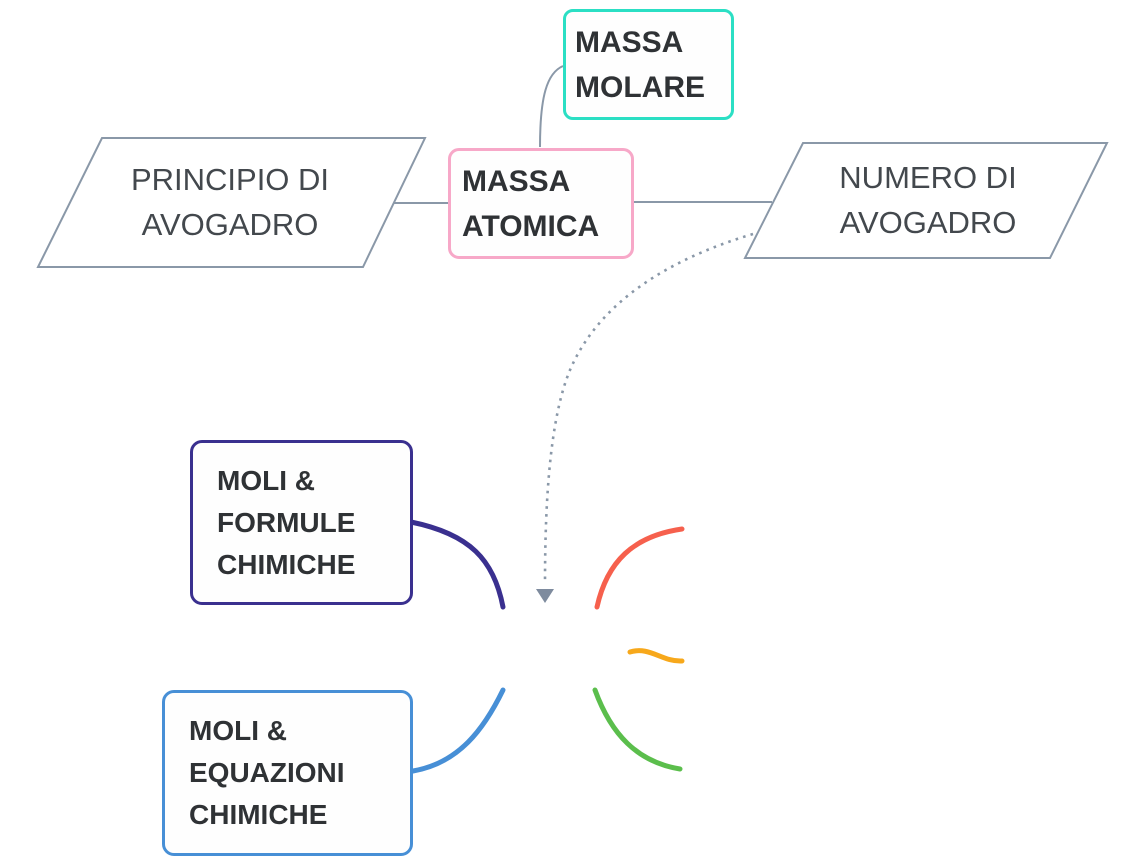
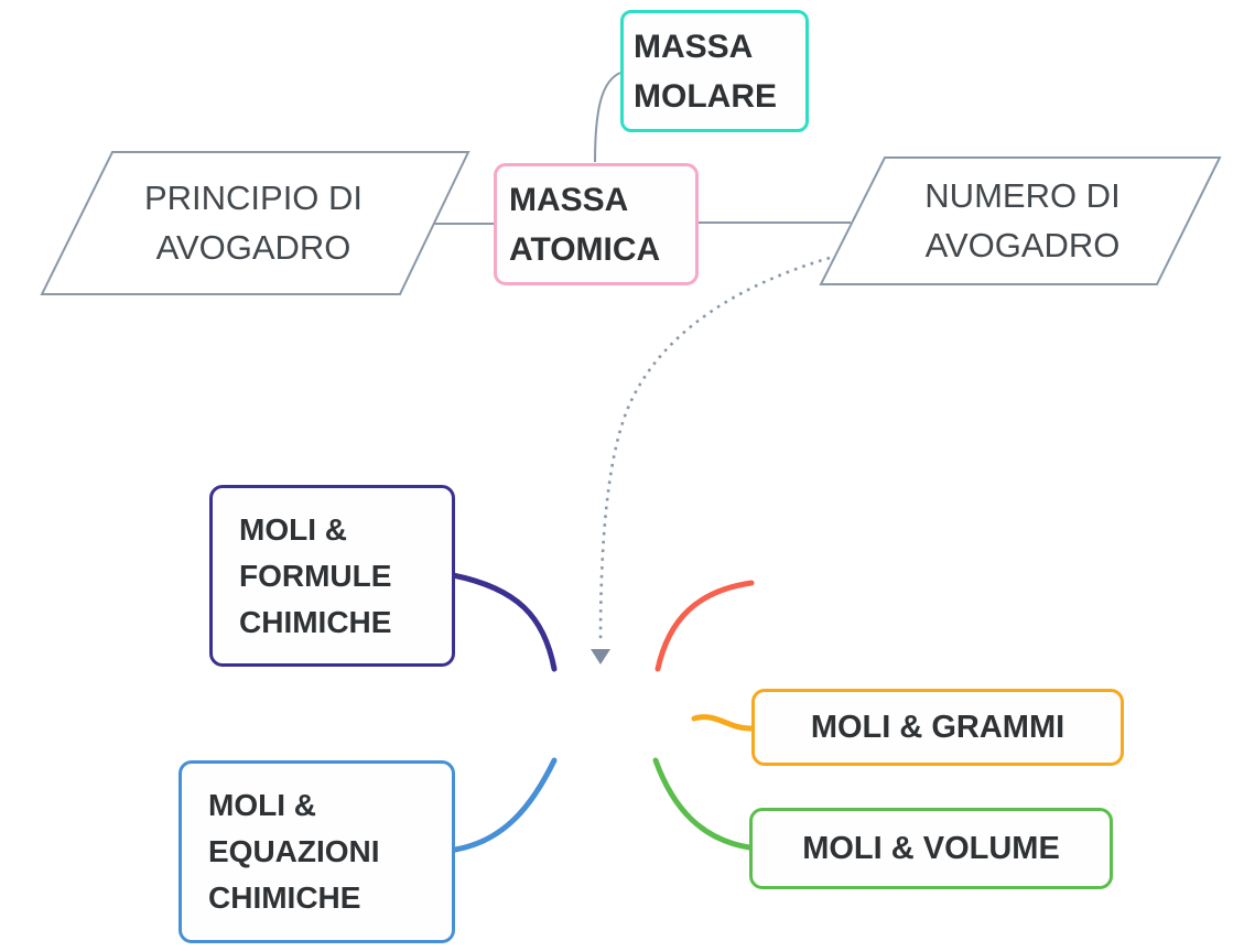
  PRINCIPIO DI
  AVOGADRO
  NUMERO DI
  AVOGADRO
  MASSA
  MOLARE
  MASSA
  ATOMICA
  MOLI &
  FORMULE
  CHIMICHE
+ MOLI & GRAMMI
+ MOLI & VOLUME
  MOLI &
  EQUAZIONI
  CHIMICHE
